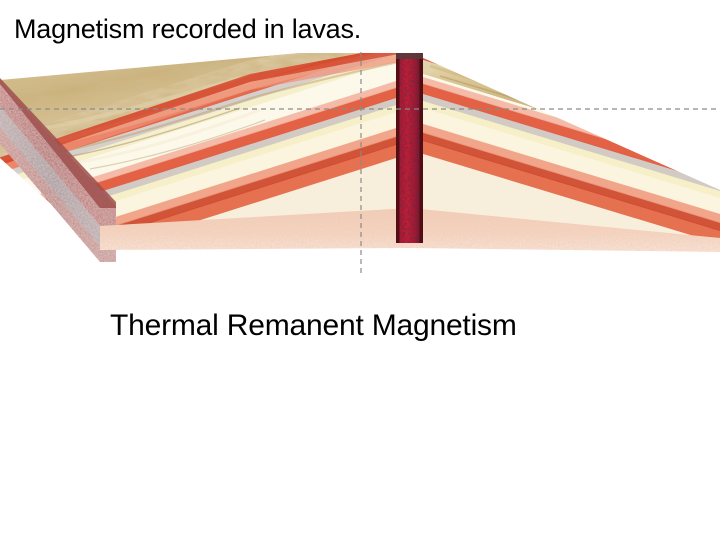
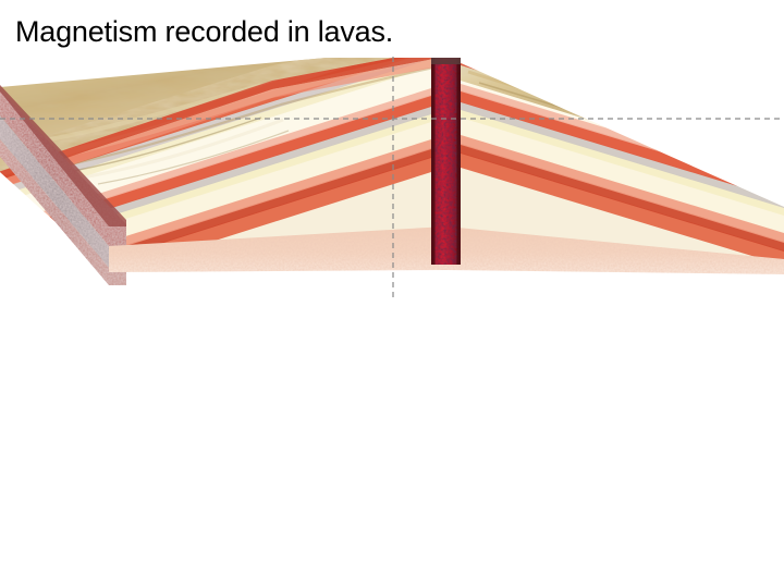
  Magnetism recorded in lavas.
- Thermal Remanent Magnetism
